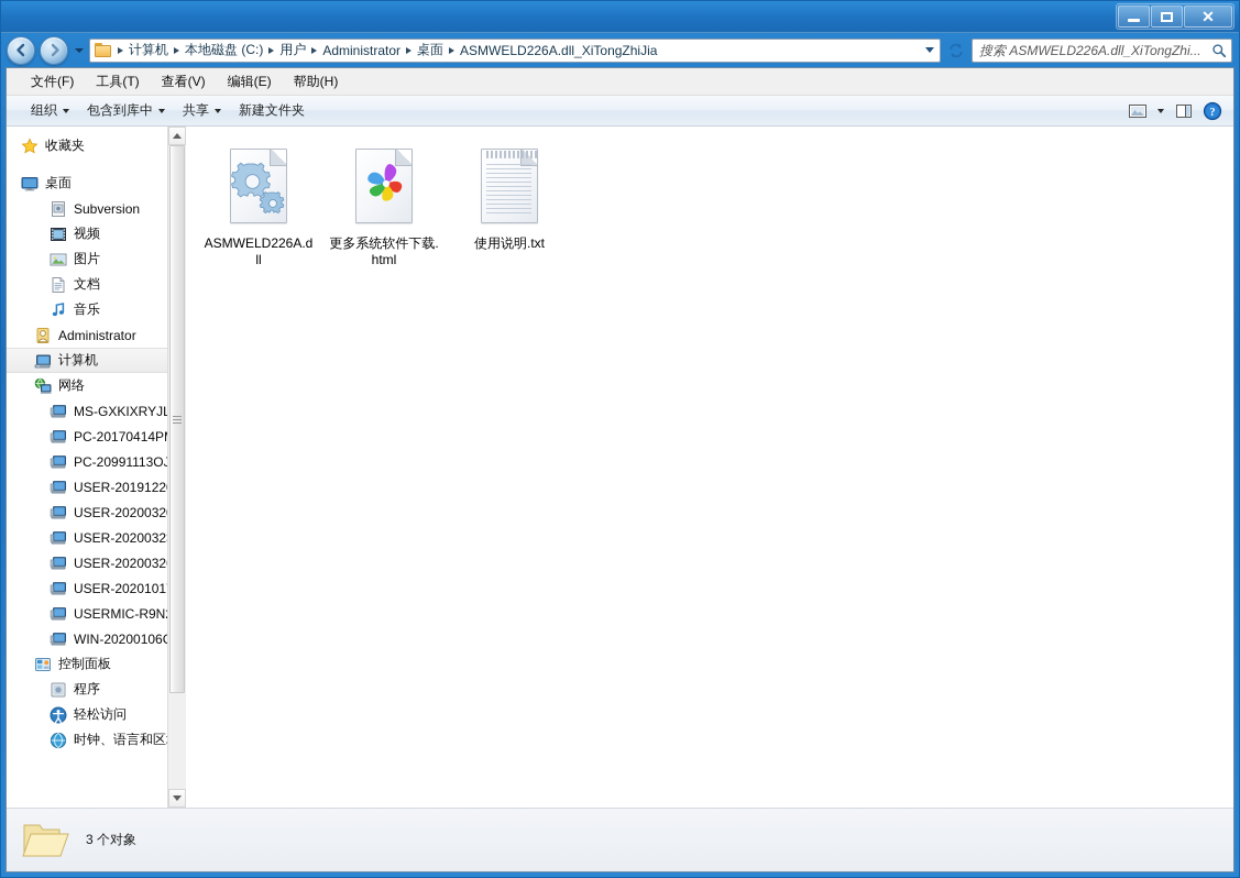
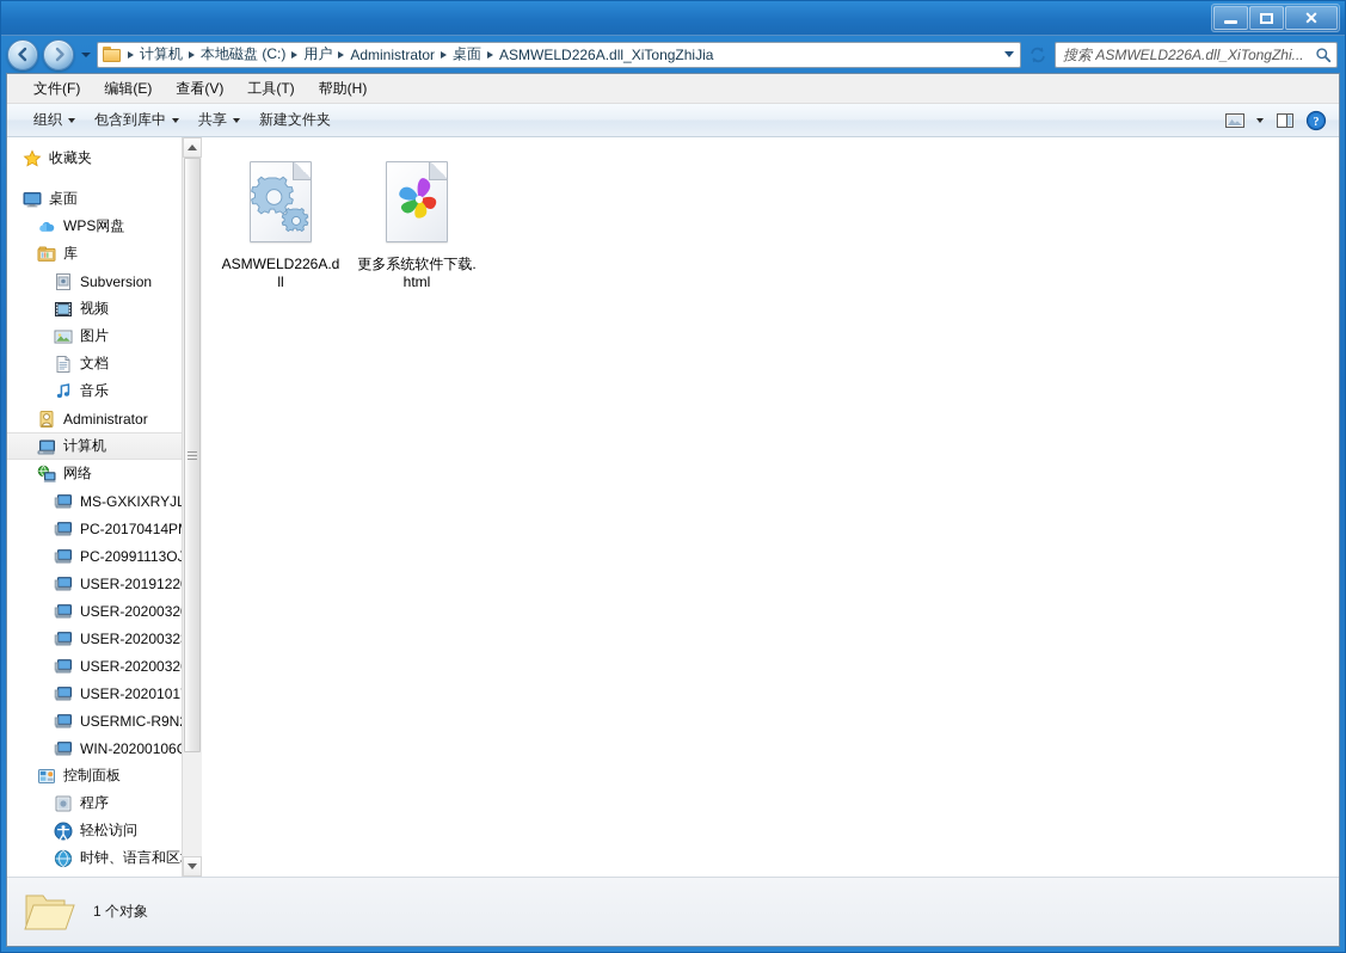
  ✕
  计算机
  本地磁盘 (C:)
  用户
  Administrator
  桌面
  ASMWELD226A.dll_XiTongZhiJia
  搜索 ASMWELD226A.dll_XiTongZhi...
  文件(F)
- 工具(T)
+ 编辑(E)
  查看(V)
- 编辑(E)
+ 工具(T)
  帮助(H)
  组织
  包含到库中
  共享
  新建文件夹
  ?
  收藏夹
  桌面
+ WPS网盘
+ 库
  Subversion
  视频
  图片
  文档
  音乐
  Administrator
  计算机
  网络
  MS-GXKIXRYJ
  PC-20170414P
  PC-20991113O
  USER-2019122
  USER-2020032
  USER-2020032
  USER-2020032
  USER-2020101
  USERMIC-R9N
  WIN-20200106
  控制面板
  程序
  轻松访问
  时钟、语言和区
  ASMWELD226A.dll
  更多系统软件下载.html
- 使用说明.txt
- 3 个对象
+ 1 个对象
